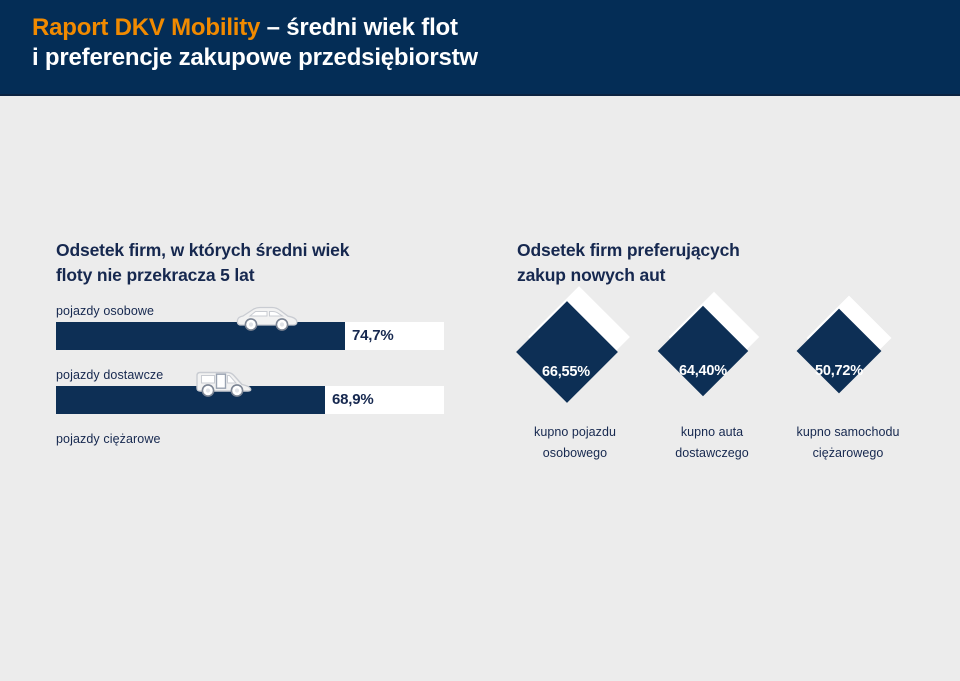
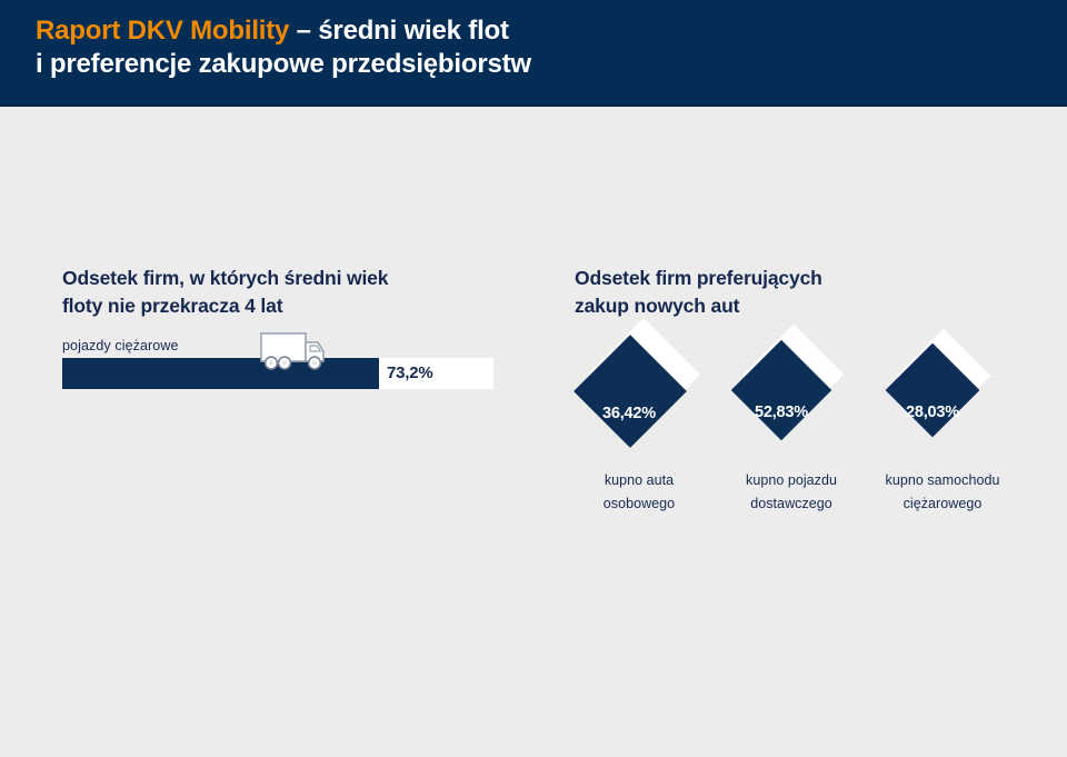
  Raport DKV Mobility – średni wiek flot i preferencje zakupowe przedsiębiorstw
- Odsetek firm, w których średni wiek floty nie przekracza 5 lat
+ Odsetek firm, w których średni wiek floty nie przekracza 4 lat
- pojazdy osobowe
- 74,7%
- pojazdy dostawcze
- 68,9%
  pojazdy ciężarowe
+ 73,2%
  Odsetek firm preferujących zakup nowych aut
- 66,55%
+ 36,42%
- kupno pojazdu osobowego
+ kupno auta osobowego
- 64,40%
+ 52,83%
- kupno auta dostawczego
+ kupno pojazdu dostawczego
- 50,72%
+ 28,03%
  kupno samochodu ciężarowego
